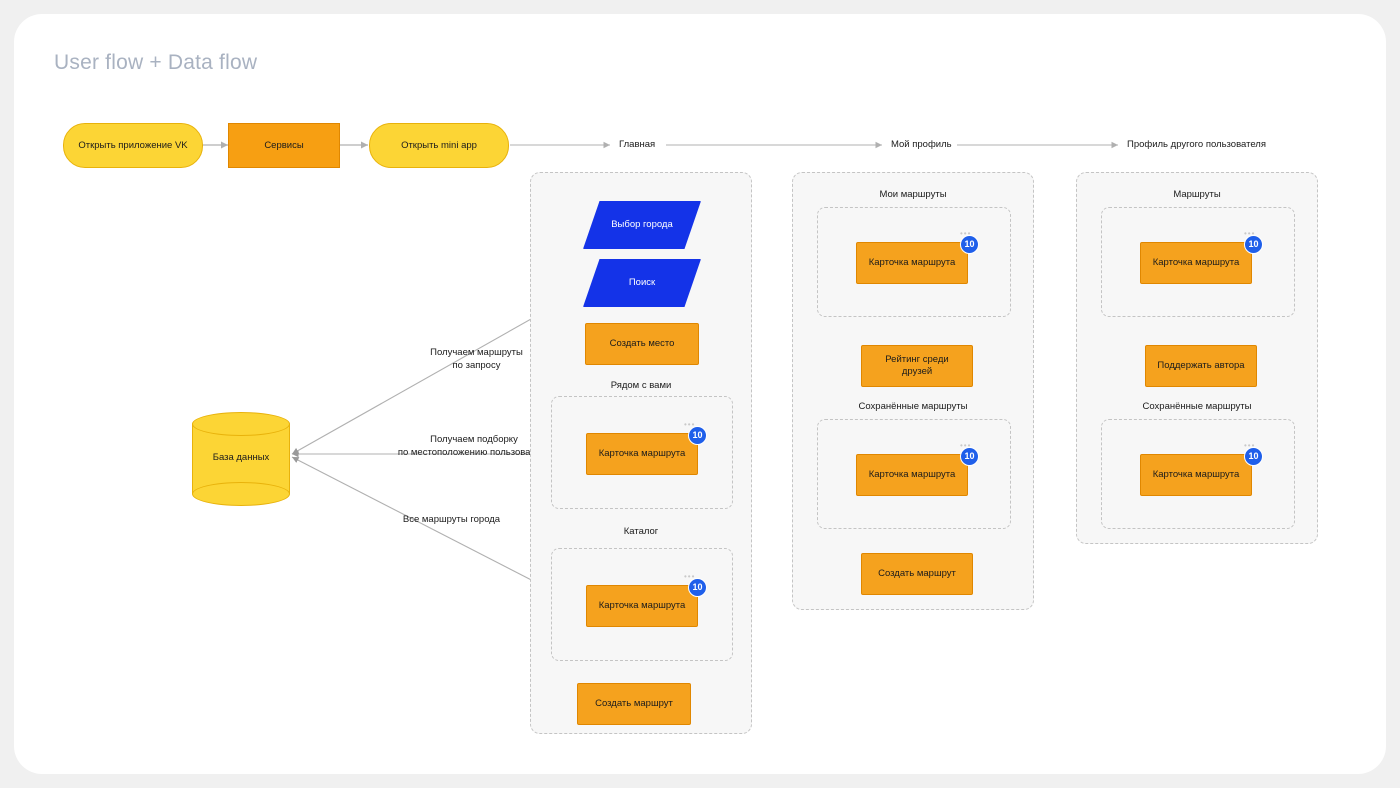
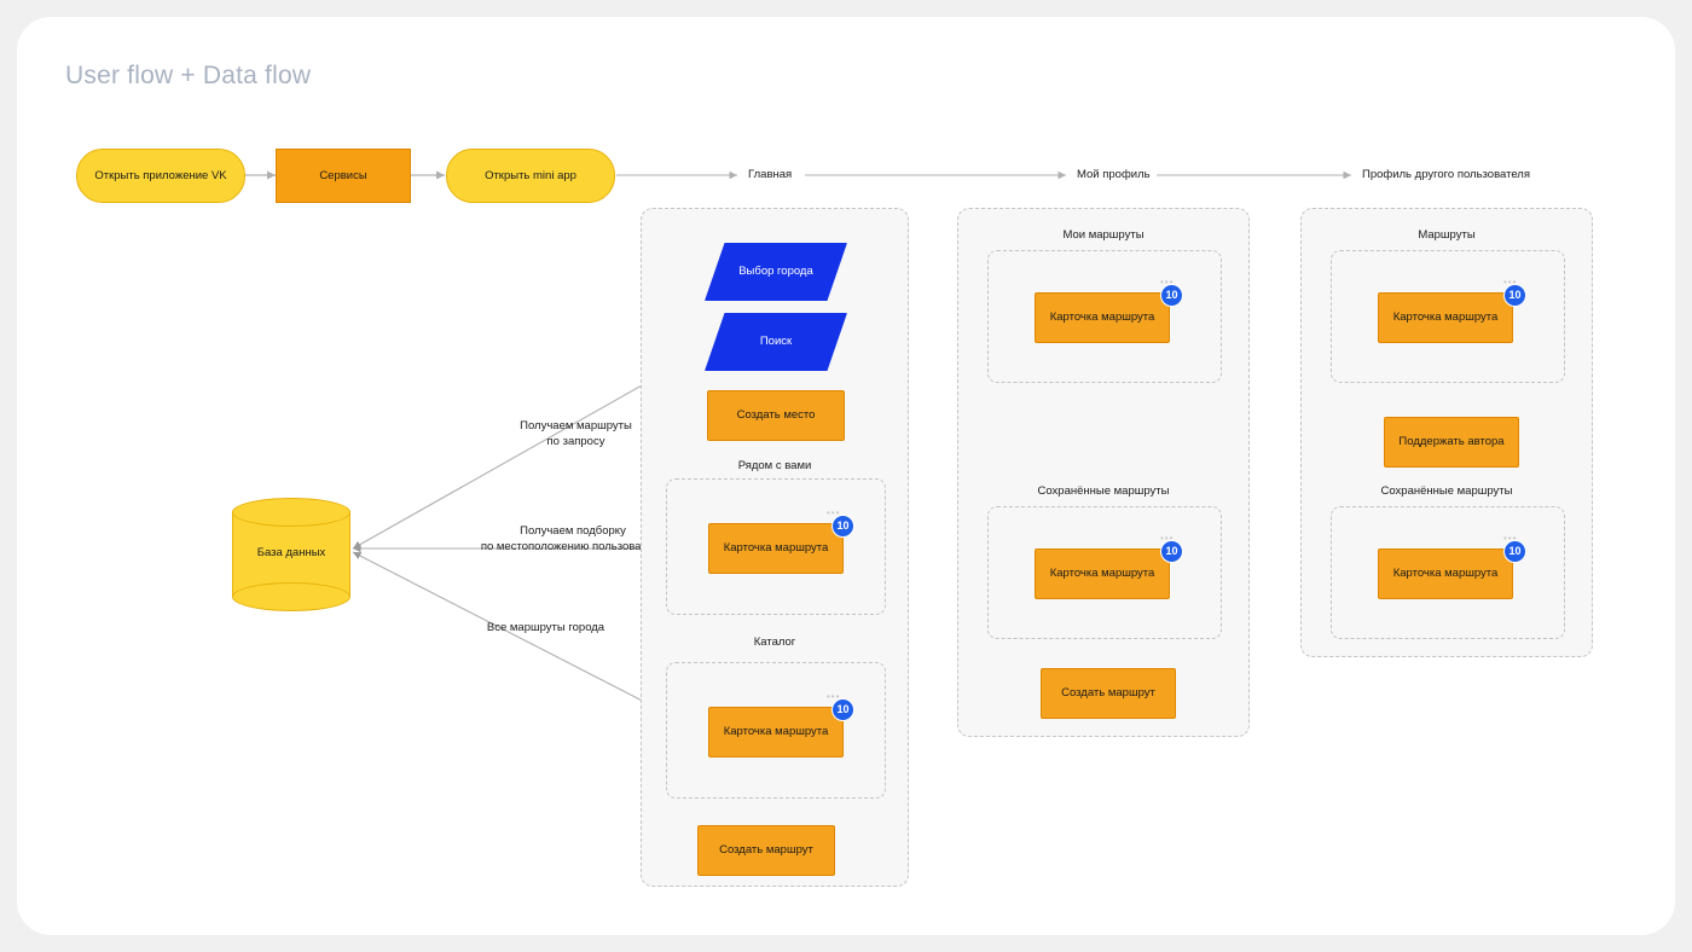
  User flow + Data flow
  Открыть приложение VK
  Сервисы
  Открыть mini app
  Главная
  Мой профиль
  Профиль другого пользователя
  База данных
  Получаем маршруты
  по запросу
  Получаем подборку
  по местоположению пользова
  Все маршруты города
  Выбор города
  Поиск
  Создать место
  Рядом с вами
  •••
  Карточка маршрута
  10
  Каталог
  •••
  Карточка маршрута
  10
  Создать маршрут
  Мои маршруты
  •••
  Карточка маршрута
  10
- Рейтинг среди друзей
  Сохранённые маршруты
  •••
  Карточка маршрута
  10
  Создать маршрут
  Маршруты
  •••
  Карточка маршрута
  10
  Поддержать автора
  Сохранённые маршруты
  •••
  Карточка маршрута
  10
